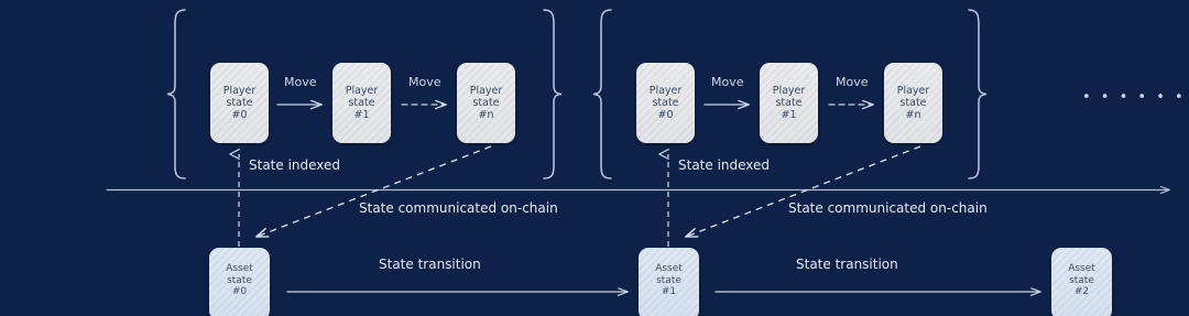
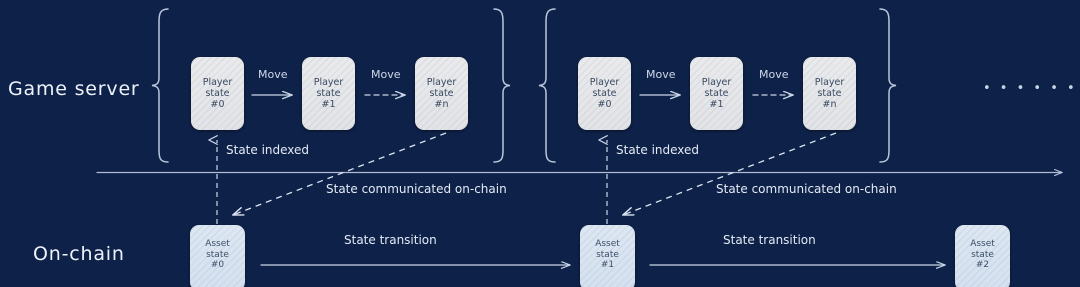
+ Game server
+ On-chain
  Player
  state
  #0
  Player
  state
  #1
  Player
  state
  #n
  Move
  Move
  Player
  state
  #0
  Player
  state
  #1
  Player
  state
  #n
  Move
  Move
  State indexed
  State indexed
  State communicated on-chain
  State communicated on-chain
  Asset
  state
  #0
  Asset
  state
  #1
  Asset
  state
  #2
  State transition
  State transition
